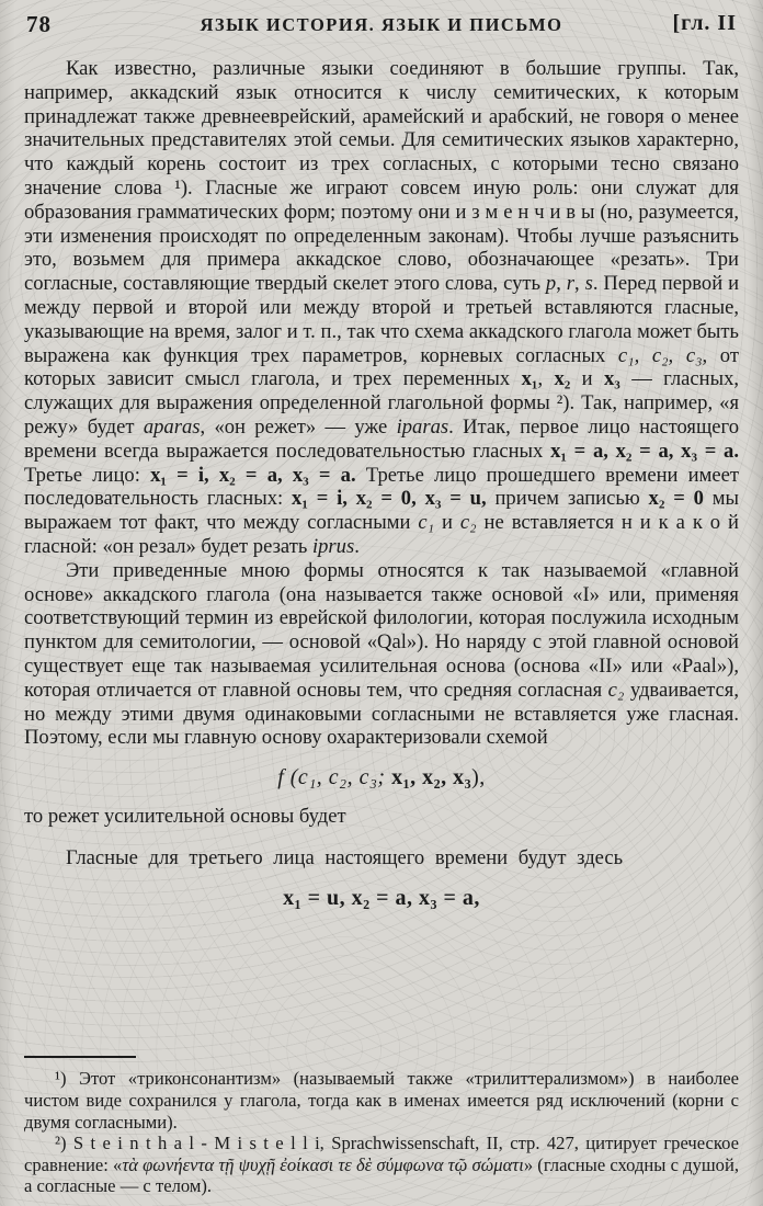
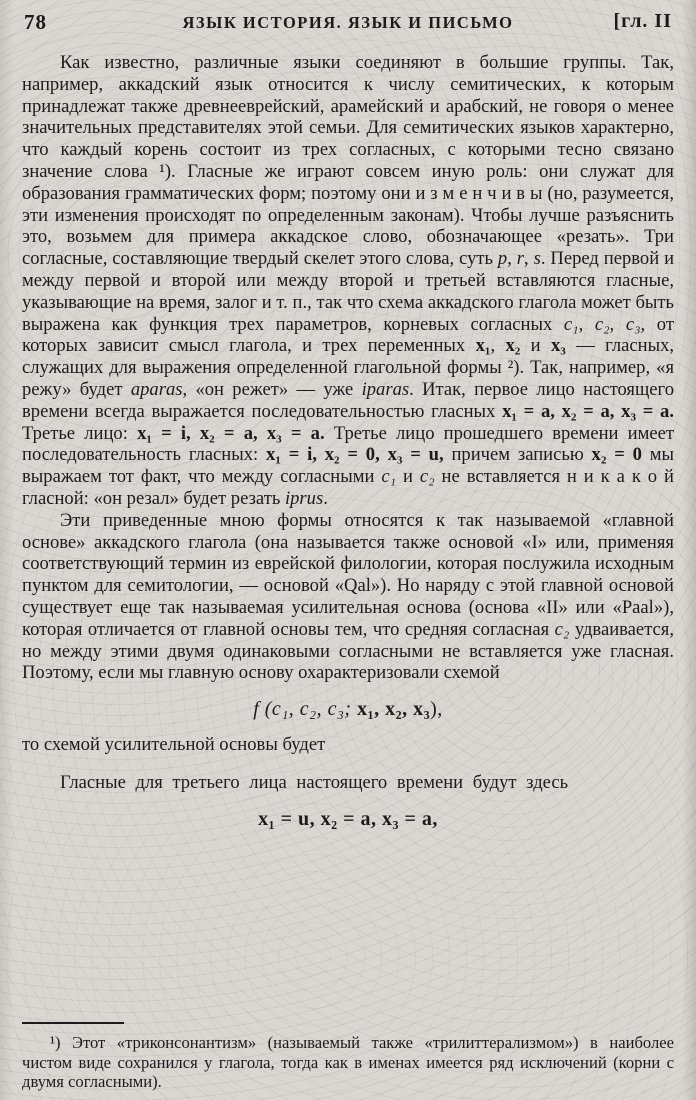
  78
  ЯЗЫК ИСТОРИЯ. ЯЗЫК И ПИСЬМО
  [гл. II
  Как известно, различные языки соединяют в большие группы. Так, например, аккадский язык относится к числу семитических, к которым принадлежат также древнееврейский, арамейский и арабский, не говоря о менее значительных представителях этой семьи. Для семитических языков характерно, что каждый корень состоит из трех согласных, с которыми тесно связано значение слова ¹). Гласные же играют совсем иную роль: они служат для образования грамматических форм; поэтому они и з м е н ч и в ы (но, разумеется, эти изменения происходят по определенным законам). Чтобы лучше разъяснить это, возьмем для примера аккадское слово, обозначающее «резать». Три согласные, составляющие твердый скелет этого слова, суть p, r, s. Перед первой и между первой и второй или между второй и третьей вставляются гласные, указывающие на время, залог и т. п., так что схема аккадского глагола может быть выражена как функция трех параметров, корневых согласных c₁, c₂, c₃, от которых зависит смысл глагола, и трех переменных x₁, x₂ и x₃ — гласных, служащих для выражения определенной глагольной формы ²). Так, например, «я режу» будет aparas, «он режет» — уже iparas. Итак, первое лицо настоящего времени всегда выражается последовательностью гласных x₁ = a, x₂ = a, x₃ = a. Третье лицо: x₁ = i, x₂ = a, x₃ = a. Третье лицо прошедшего времени имеет последовательность гласных: x₁ = i, x₂ = 0, x₃ = u, причем записью x₂ = 0 мы выражаем тот факт, что между согласными c₁ и c₂ не вставляется н и к а к о й гласной: «он резал» будет резать iprus.
  Эти приведенные мною формы относятся к так называемой «главной основе» аккадского глагола (она называется также основой «I» или, применяя соответствующий термин из еврейской филологии, которая послужила исходным пунктом для семитологии, — основой «Qal»). Но наряду с этой главной основой существует еще так называемая усилительная основа (основа «II» или «Paal»), которая отличается от главной основы тем, что средняя согласная c₂ удваивается, но между этими двумя одинаковыми согласными не вставляется уже гласная. Поэтому, если мы главную основу охарактеризовали схемой
  f (c₁, c₂, c₃; x₁, x₂, x₃),
- то режет усилительной основы будет
+ то схемой усилительной основы будет
  Гласные для третьего лица настоящего времени будут здесь
  x₁ = u, x₂ = a, x₃ = a,
  ¹) Этот «триконсонантизм» (называемый также «трилиттерализмом») в наиболее чистом виде сохранился у глагола, тогда как в именах имеется ряд исключений (корни с двумя согласными).
- ²) S t e i n t h a l - M i s t e l l i, Sprachwissenschaft, II, стр. 427, цитирует греческое сравнение: «τὰ φωνήεντα τῇ ψυχῇ ἐοίκασι τε δὲ σύμφωνα τῷ σώματι» (гласные сходны с душой, а согласные — с телом).
